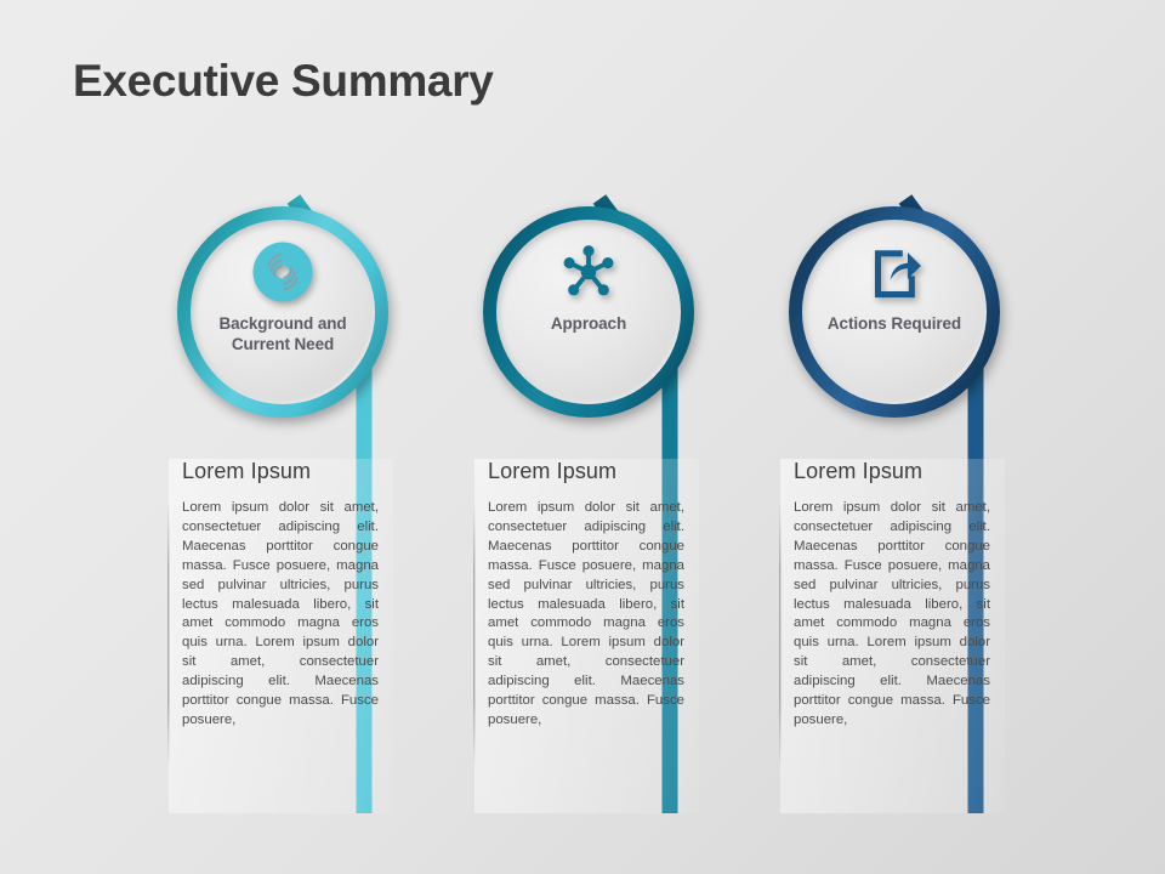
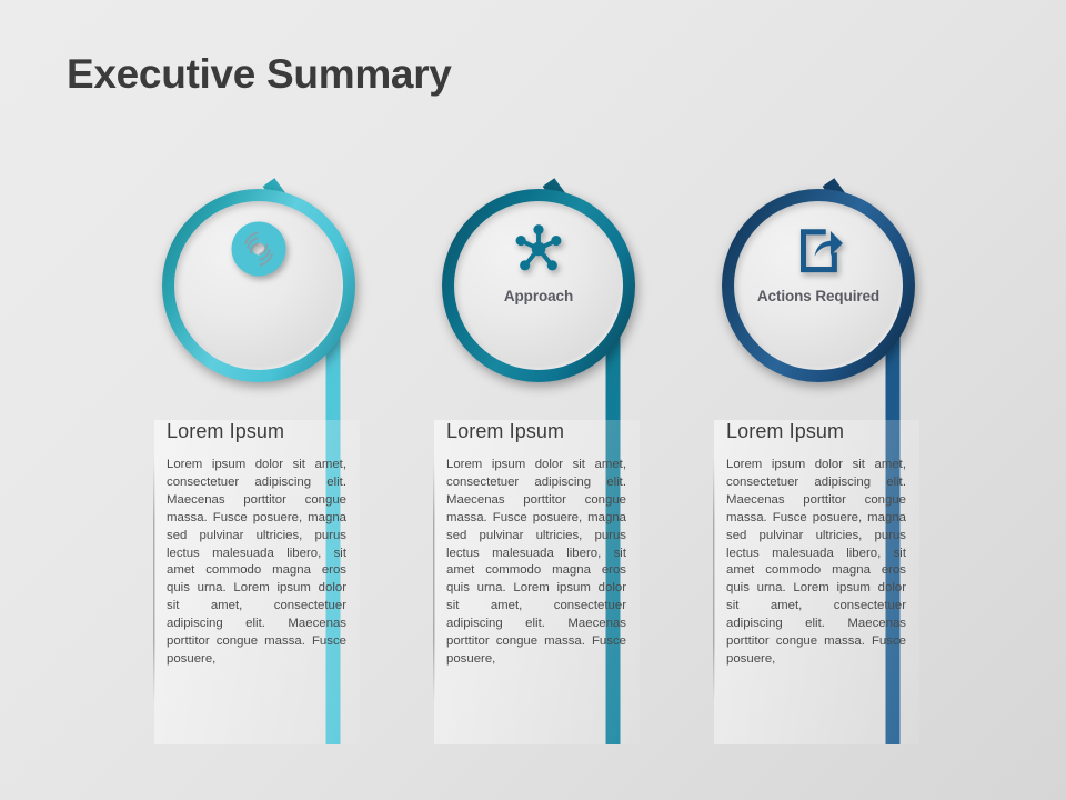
  Executive Summary
- Background and Current Need
  Lorem Ipsum
  Lorem ipsum dolor sit amet, consectetuer adipiscing elit. Maecenas porttitor congue massa. Fusce posuere, magna sed pulvinar ultricies, purus lectus malesuada libero, sit amet commodo magna eros quis urna. Lorem ipsum dolor sit amet, consectetuer adipiscing elit. Maecenas porttitor congue massa. Fusce posuere,
  Approach
  Lorem Ipsum
  Lorem ipsum dolor sit amet, consectetuer adipiscing elit. Maecenas porttitor congue massa. Fusce posuere, magna sed pulvinar ultricies, purus lectus malesuada libero, sit amet commodo magna eros quis urna. Lorem ipsum dolor sit amet, consectetuer adipiscing elit. Maecenas porttitor congue massa. Fusce posuere,
  Actions Required
  Lorem Ipsum
  Lorem ipsum dolor sit amet, consectetuer adipiscing elit. Maecenas porttitor congue massa. Fusce posuere, magna sed pulvinar ultricies, purus lectus malesuada libero, sit amet commodo magna eros quis urna. Lorem ipsum dolor sit amet, consectetuer adipiscing elit. Maecenas porttitor congue massa. Fusce posuere,
